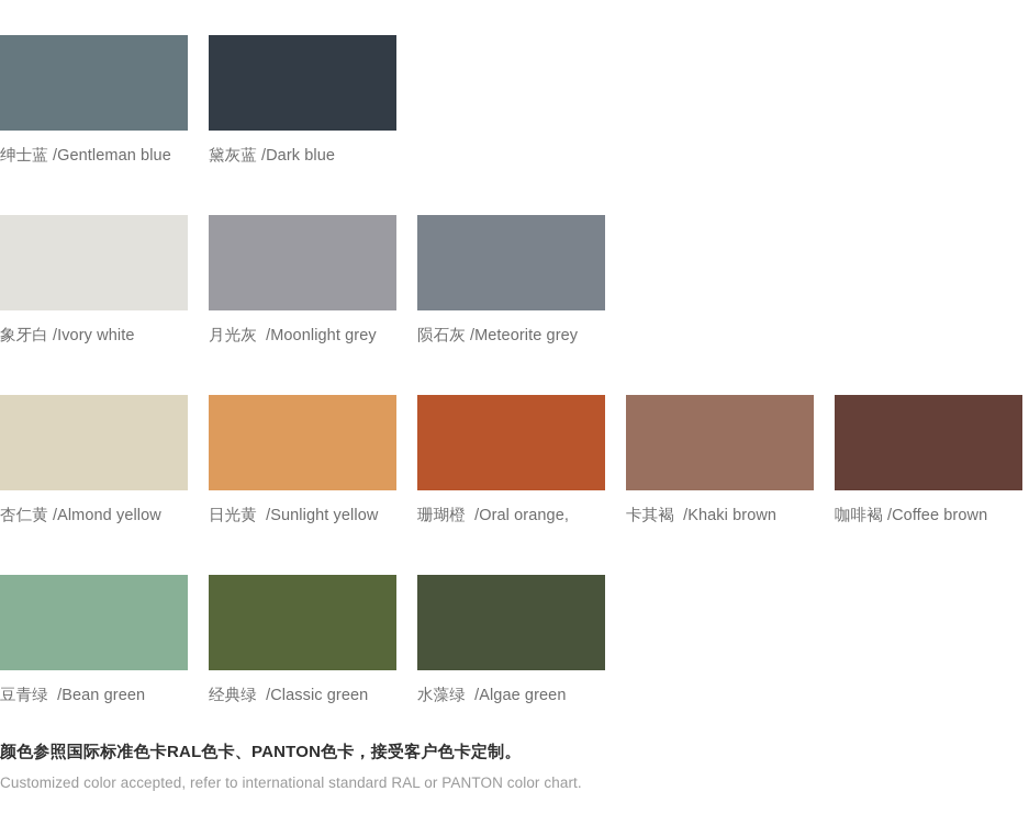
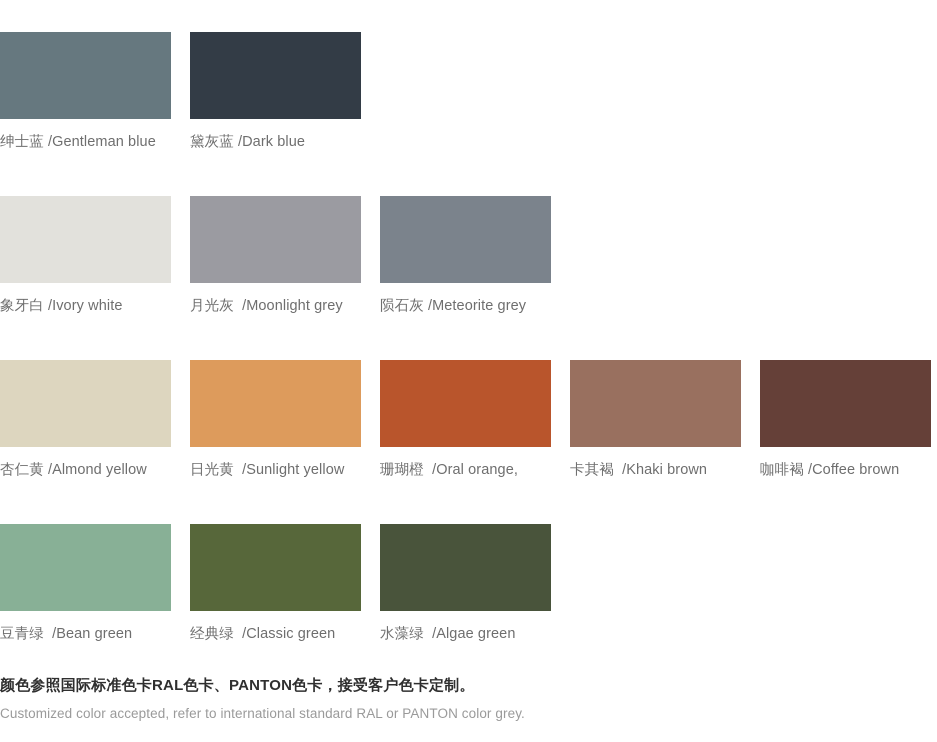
  绅士蓝 /Gentleman blue
  黛灰蓝 /Dark blue
  象牙白 /Ivory white
  月光灰 /Moonlight grey
  陨石灰 /Meteorite grey
  杏仁黄 /Almond yellow
  日光黄 /Sunlight yellow
  珊瑚橙 /Oral orange,
  卡其褐 /Khaki brown
  咖啡褐 /Coffee brown
  豆青绿 /Bean green
  经典绿 /Classic green
  水藻绿 /Algae green
  颜色参照国际标准色卡RAL色卡、PANTON色卡，接受客户色卡定制。
- Customized color accepted, refer to international standard RAL or PANTON color chart.
+ Customized color accepted, refer to international standard RAL or PANTON color grey.
